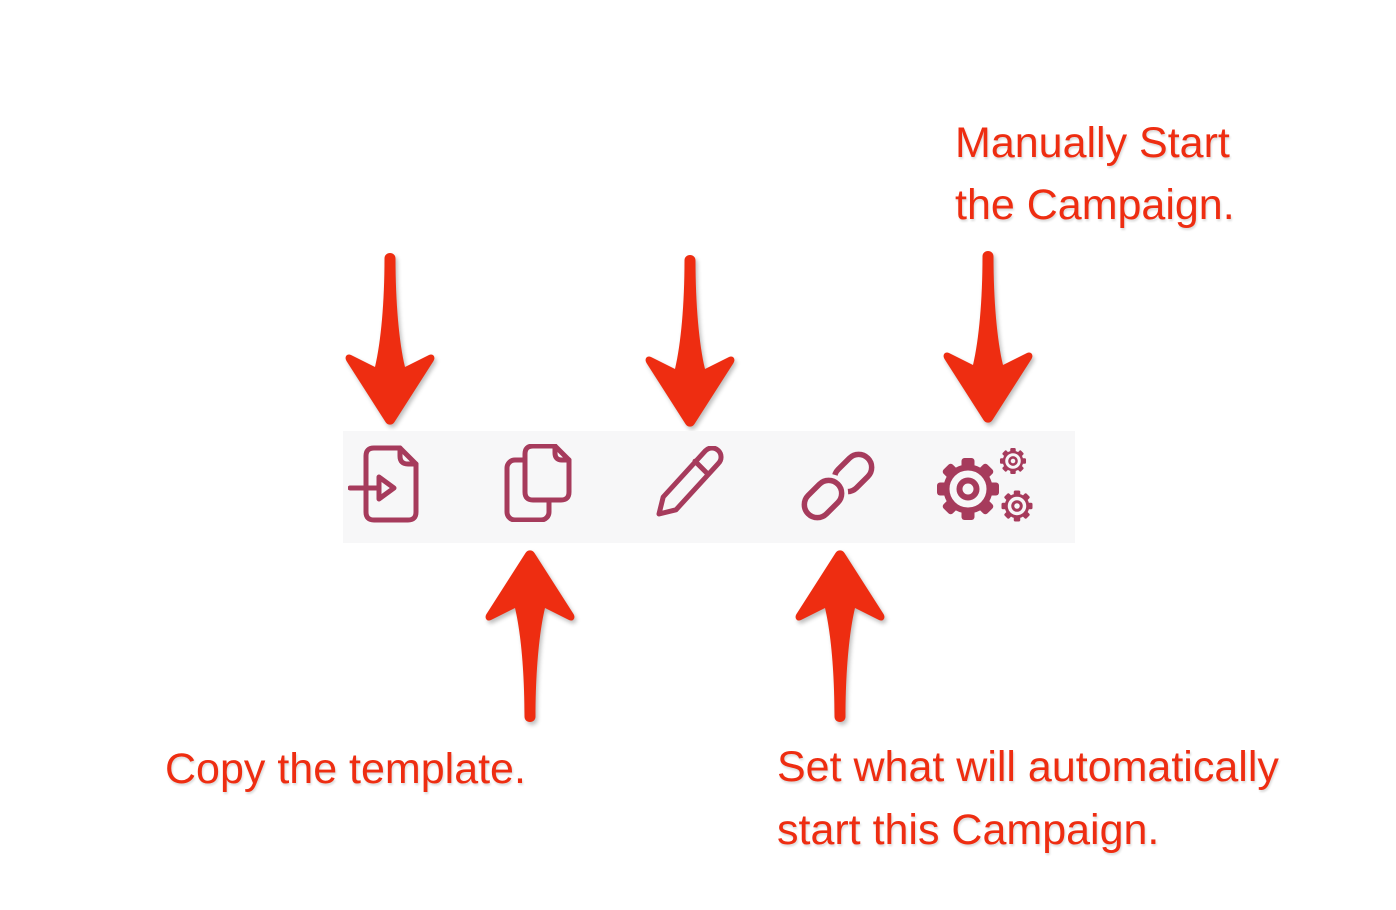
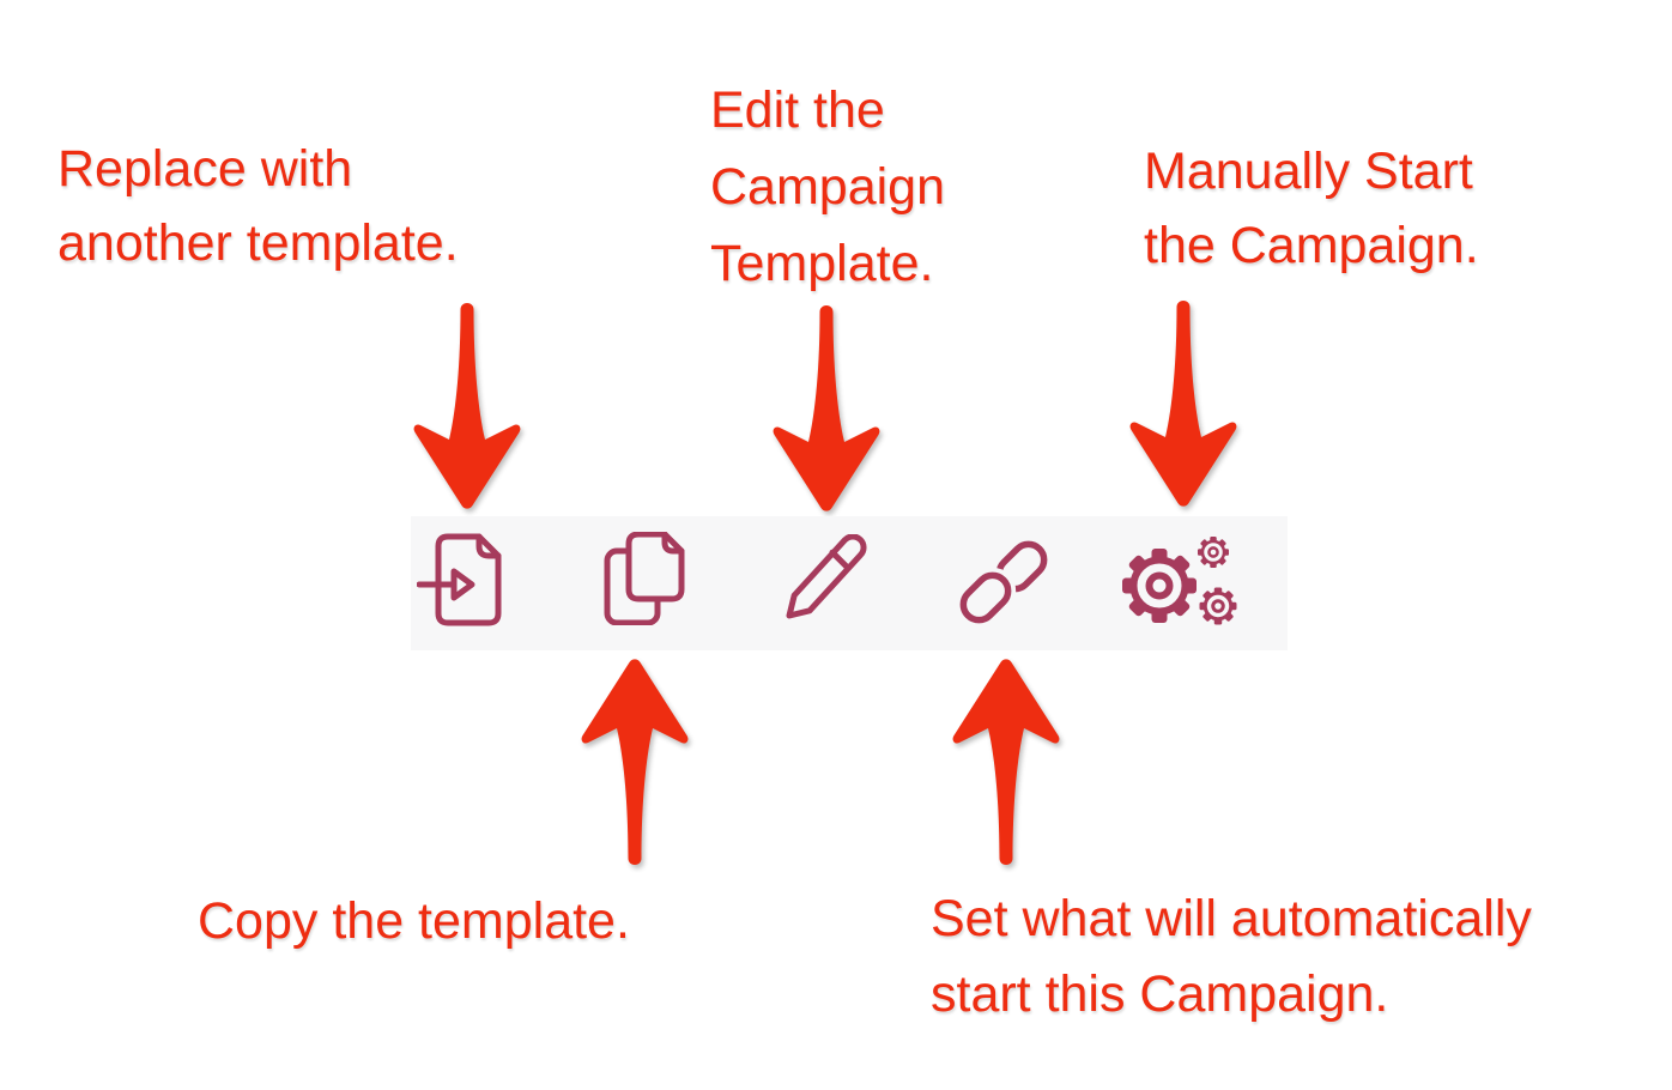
+ Replace with
+ another template.
+ Edit the
+ Campaign
+ Template.
  Manually Start
  the Campaign.
  Copy the template.
  Set what will automatically
  start this Campaign.
